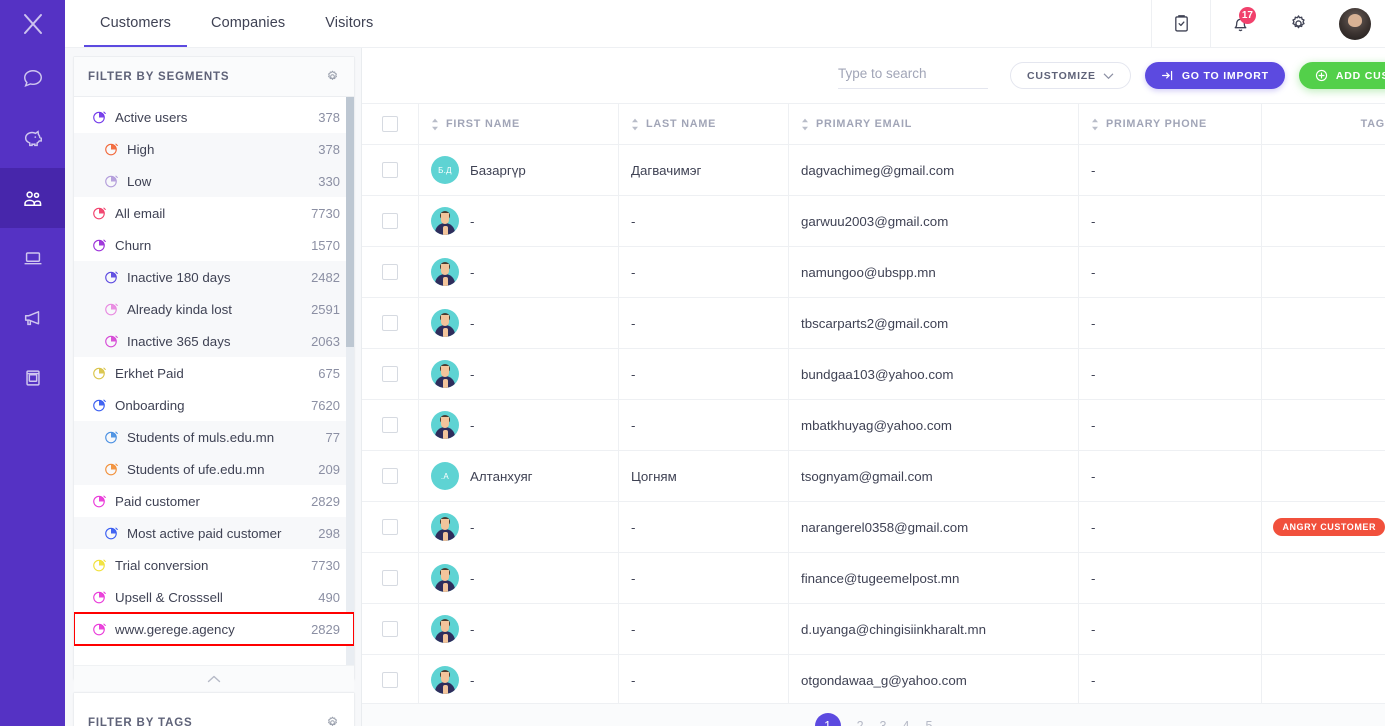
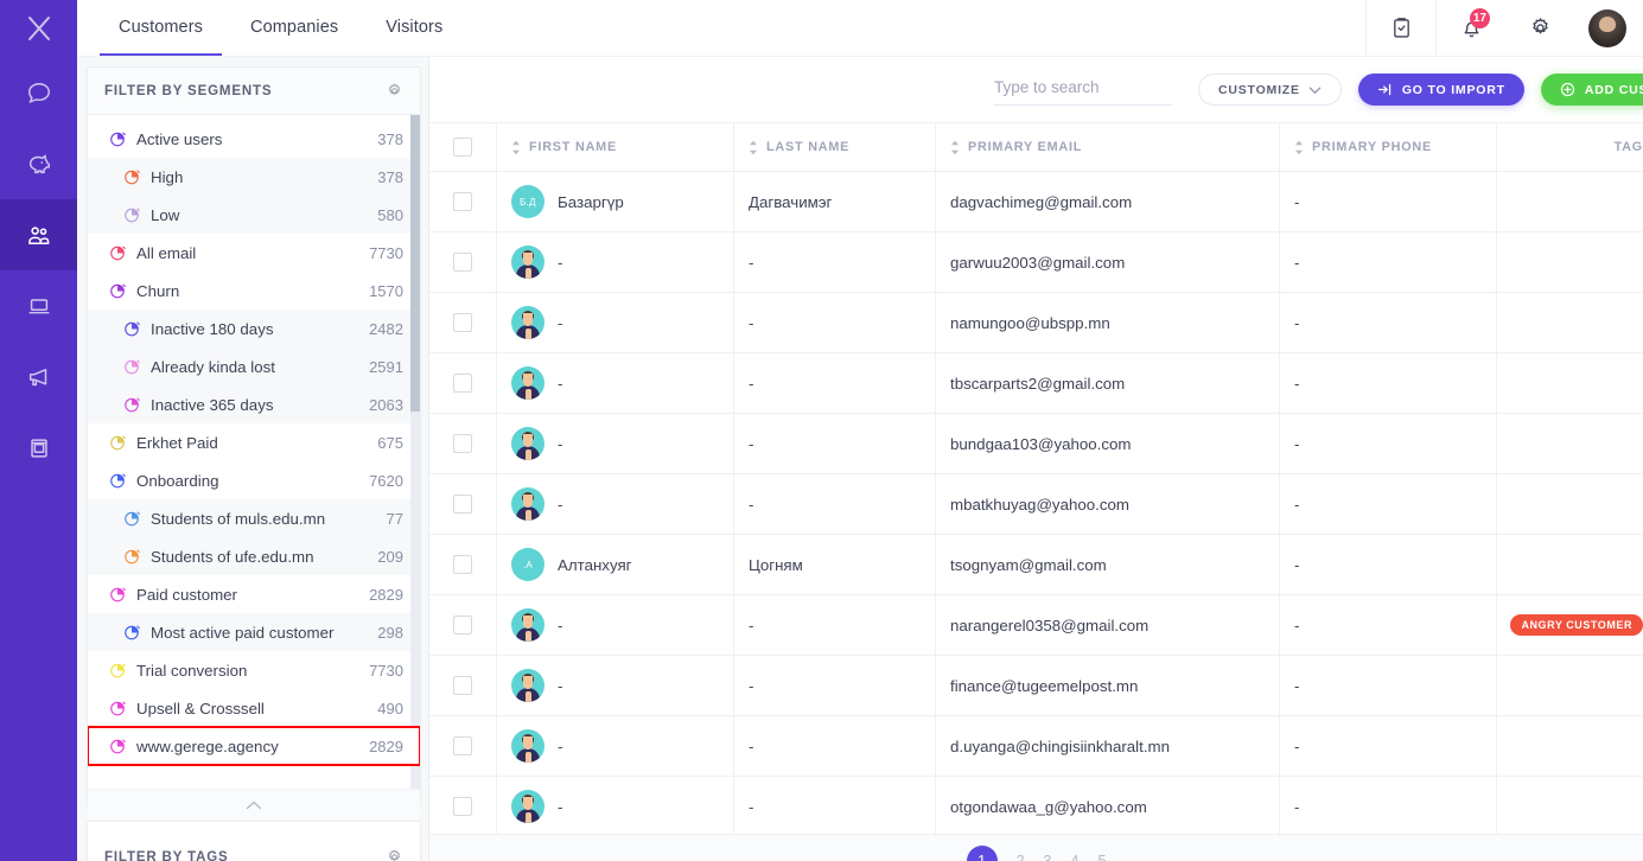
  Customers
  Companies
  Visitors
  17
  FILTER BY SEGMENTS
  Active users
  378
  High
  378
  Low
- 330
+ 580
  All email
  7730
  Churn
  1570
  Inactive 180 days
  2482
  Already kinda lost
  2591
  Inactive 365 days
  2063
  Erkhet Paid
  675
  Onboarding
  7620
  Students of muls.edu.mn
  77
  Students of ufe.edu.mn
  209
  Paid customer
  2829
  Most active paid customer
  298
  Trial conversion
  7730
  Upsell & Crosssell
  490
  www.gerege.agency
  2829
  FILTER BY TAGS
  Type to search
  CUSTOMIZE
  GO TO IMPORT
  FIRST NAME
  LAST NAME
  PRIMARY EMAIL
  PRIMARY PHONE
  TAG
  Б.Д
  Базаргүр
  Дагвачимэг
  dagvachimeg@gmail.com
  -
  -
  -
  garwuu2003@gmail.com
  -
  -
  -
  namungoo@ubspp.mn
  -
  -
  -
  tbscarparts2@gmail.com
  -
  -
  -
  bundgaa103@yahoo.com
  -
  -
  -
  mbatkhuyag@yahoo.com
  -
  .А
  Алтанхуяг
  Цогням
  tsognyam@gmail.com
  -
  -
  -
  narangerel0358@gmail.com
  -
  ANGRY CUSTOMER
  -
  -
  finance@tugeemelpost.mn
  -
  -
  -
  d.uyanga@chingisiinkharalt.mn
  -
  -
  -
  otgondawaa_g@yahoo.com
  -
